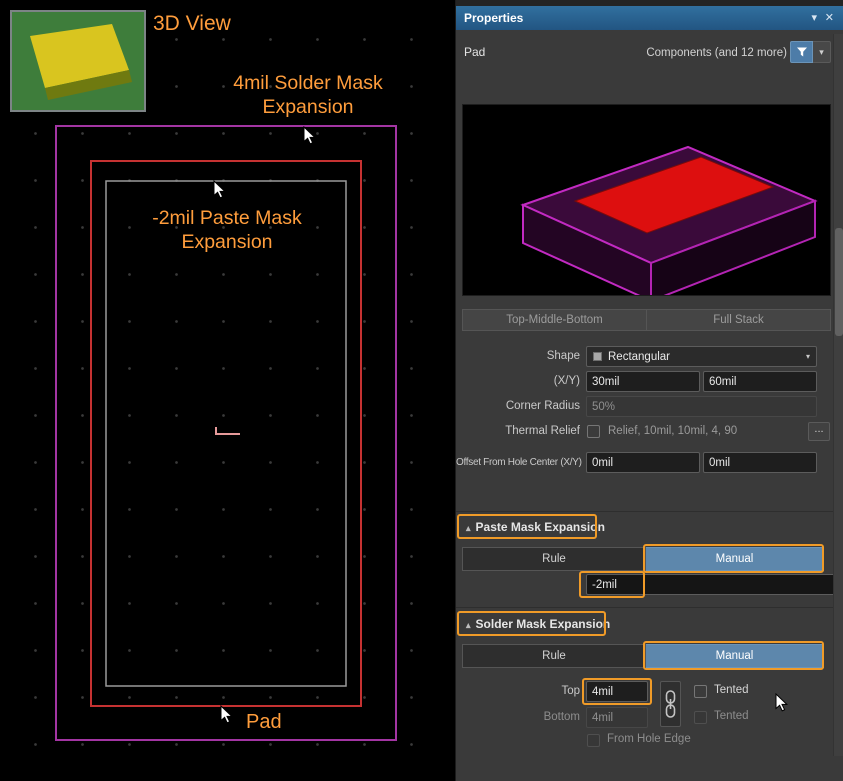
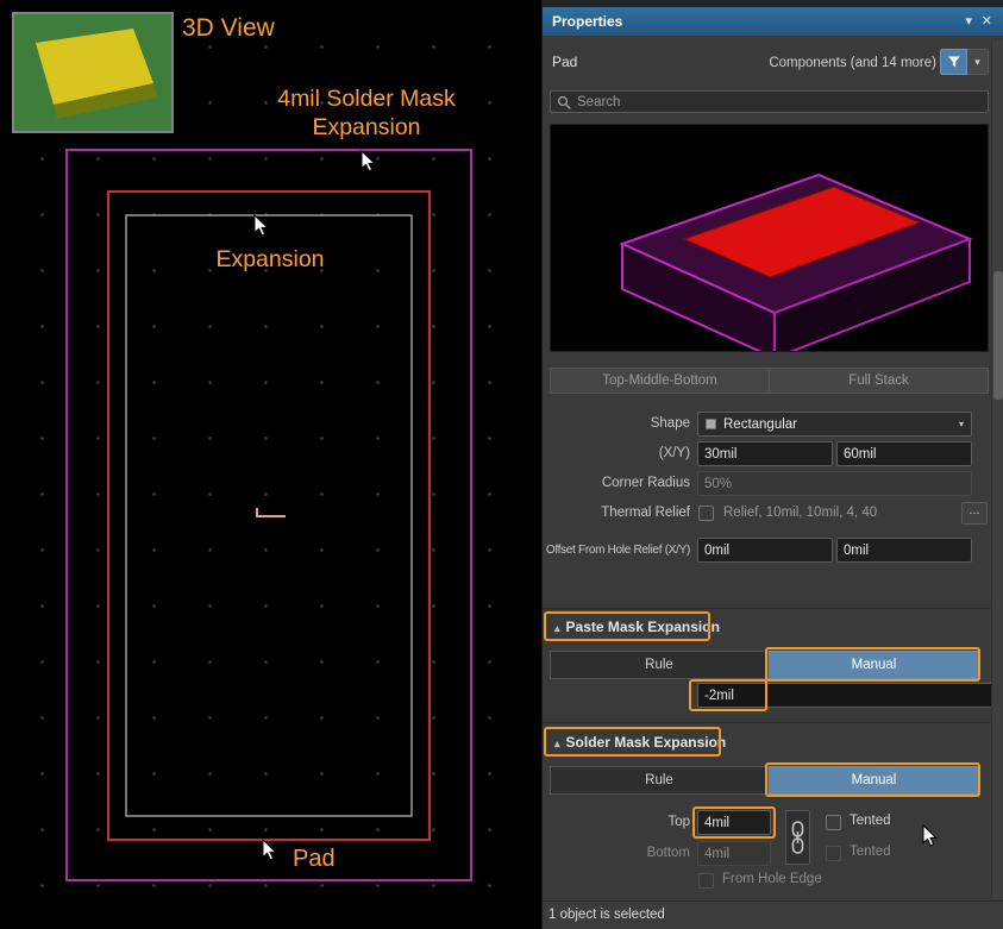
  3D View
  4mil Solder Mask
  Expansion
- -2mil Paste Mask
  Expansion
  Pad
  Properties
  ▾
  ✕
  Pad
- Components (and 12 more)
+ Components (and 14 more)
  ▾
+ Search
  Top-Middle-Bottom
  Full Stack
  Shape
  Rectangular
  ▾
  (X/Y)
  30mil
  60mil
  Corner Radius
  50%
  Thermal Relief
- Relief, 10mil, 10mil, 4, 90
+ Relief, 10mil, 10mil, 4, 40
  ...
- Offset From Hole Center (X/Y)
+ Offset From Hole Relief (X/Y)
  0mil
  0mil
  ▴ Paste Mask Expansion
  Rule
  Manual
  -2mil
  ▴ Solder Mask Expansion
  Rule
  Manual
  Top
  4mil
  Tented
  Bottom
  4mil
  Tented
  From Hole Edge
+ 1 object is selected
